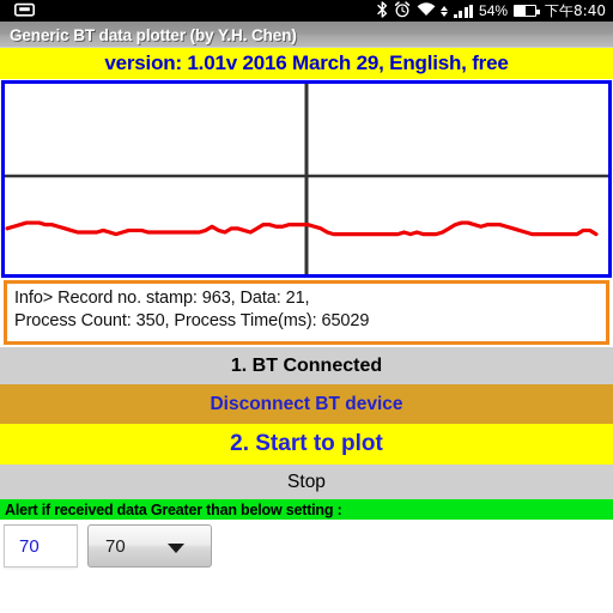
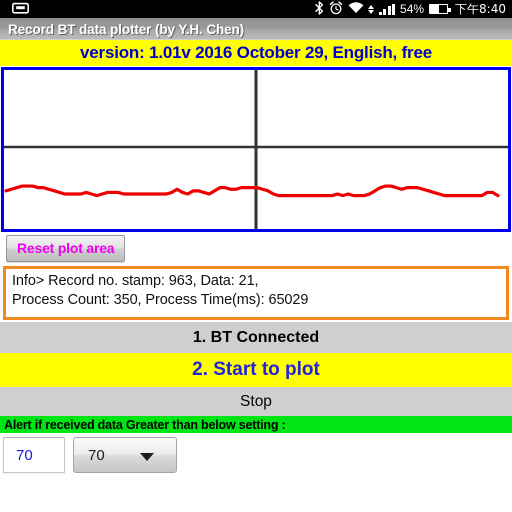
  54%
  下午8:40
- Generic BT data plotter (by Y.H. Chen)
+ Record BT data plotter (by Y.H. Chen)
- version: 1.01v 2016 March 29, English, free
+ version: 1.01v 2016 October 29, English, free
+ Reset plot area
  Info> Record no. stamp: 963, Data: 21,
  Process Count: 350, Process Time(ms): 65029
  1. BT Connected
- Disconnect BT device
  2. Start to plot
  Stop
  Alert if received data Greater than below setting :
  70
  70
